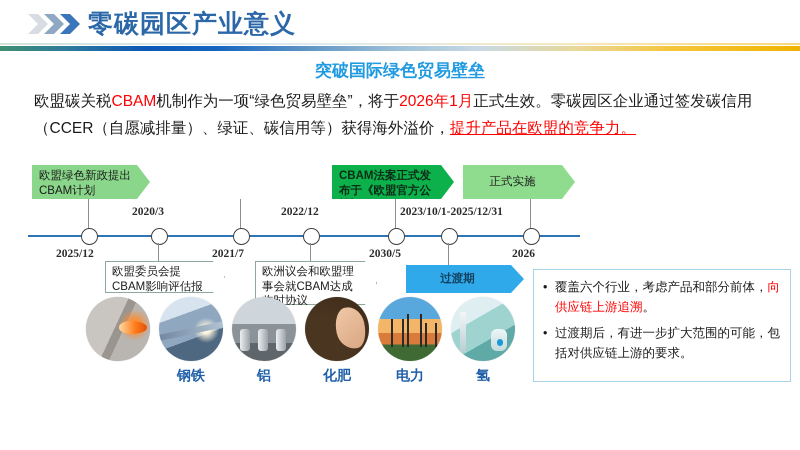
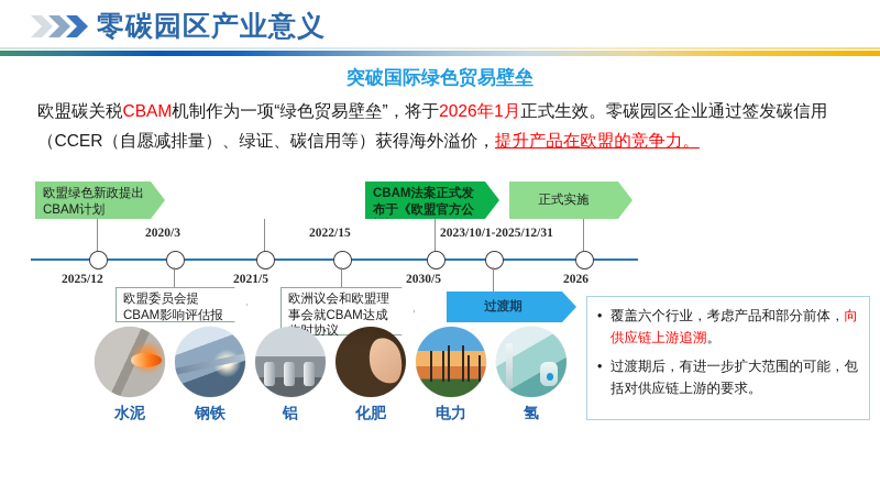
  零碳园区产业意义
  突破国际绿色贸易壁垒
  欧盟碳关税CBAM机制作为一项“绿色贸易壁垒”，将于2026年1月正式生效。零碳园区企业通过签发碳信用（CCER（自愿减排量）、绿证、碳信用等）获得海外溢价，提升产品在欧盟的竞争力。
  2025/12
  2020/3
- 2021/7
+ 2021/5
- 2022/12
+ 2022/15
  2030/5
  2023/10/1-2025/12/31
  2026
  欧盟绿色新政提出CBAM计划
  CBAM法案正式发布于《欧盟官方公
  正式实施
  欧盟委员会提CBAM影响评估报
  欧洲议会和欧盟理事会就CBAM达成协议
  过渡期
+ 水泥
  钢铁
  铝
  化肥
  电力
  氢
  •
  覆盖六个行业，考虑产品和部分前体，向供应链上游追溯。
  •
  过渡期后，有进一步扩大范围的可能，包括对供应链上游的要求。
